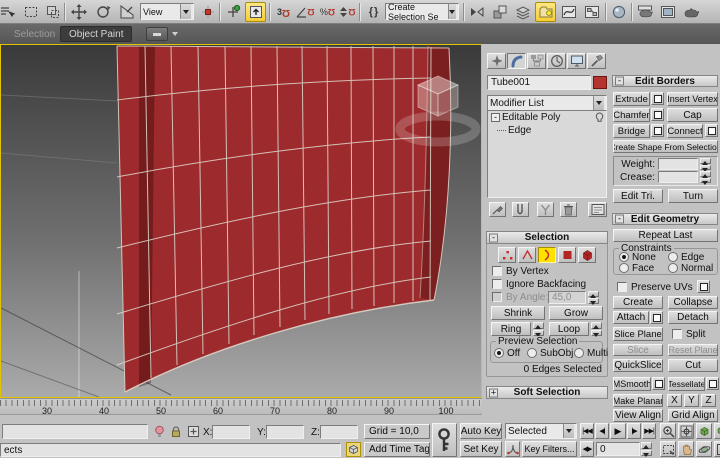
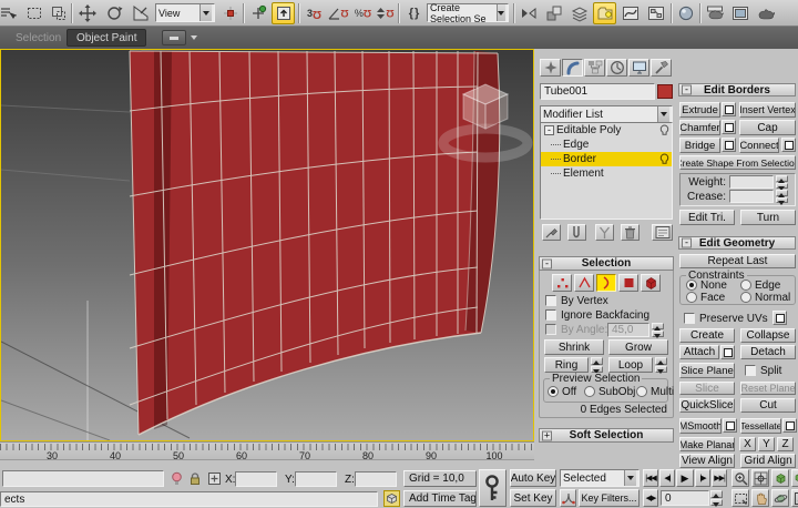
  View
  3
  %
  { }
  Create Selection Se
  Selection
  Object Paint
  30
  40
  50
  60
  70
  80
  90
  100
  Tube001
  Modifier List
  -
  Editable Poly
  Edge
+ Border
+ Element
  -
  Selection
  By Vertex
  Ignore Backfacing
  By Angle:
  45,0
  Shrink
  Grow
  Ring
  Loop
  Preview Selection
  Off
  SubObj
  Multi
  0 Edges Selected
  +
  Soft Selection
  -
  Edit Borders
  Extrude
  Insert Vertex
  Chamfer
  Cap
  Bridge
  Connect
  reate Shape From Selectio
  Weight:
  Crease:
  Edit Tri.
  Turn
  -
  Edit Geometry
  Repeat Last
  Constraints
  None
  Edge
  Face
  Normal
  Preserve UVs
  Create
  Collapse
  Attach
  Detach
  Slice Plane
  Split
  Slice
  Reset Plane
  QuickSlice
  Cut
  MSmooth
  Tessellate
  Make Planar
  X
  Y
  Z
  View Align
  Grid Align
  Y:
  Z:
  Grid = 10,0
  ects
  Add Time Tag
  Auto Key
  Set Key
  Selected
  Key Filters...
  ▶
  0
